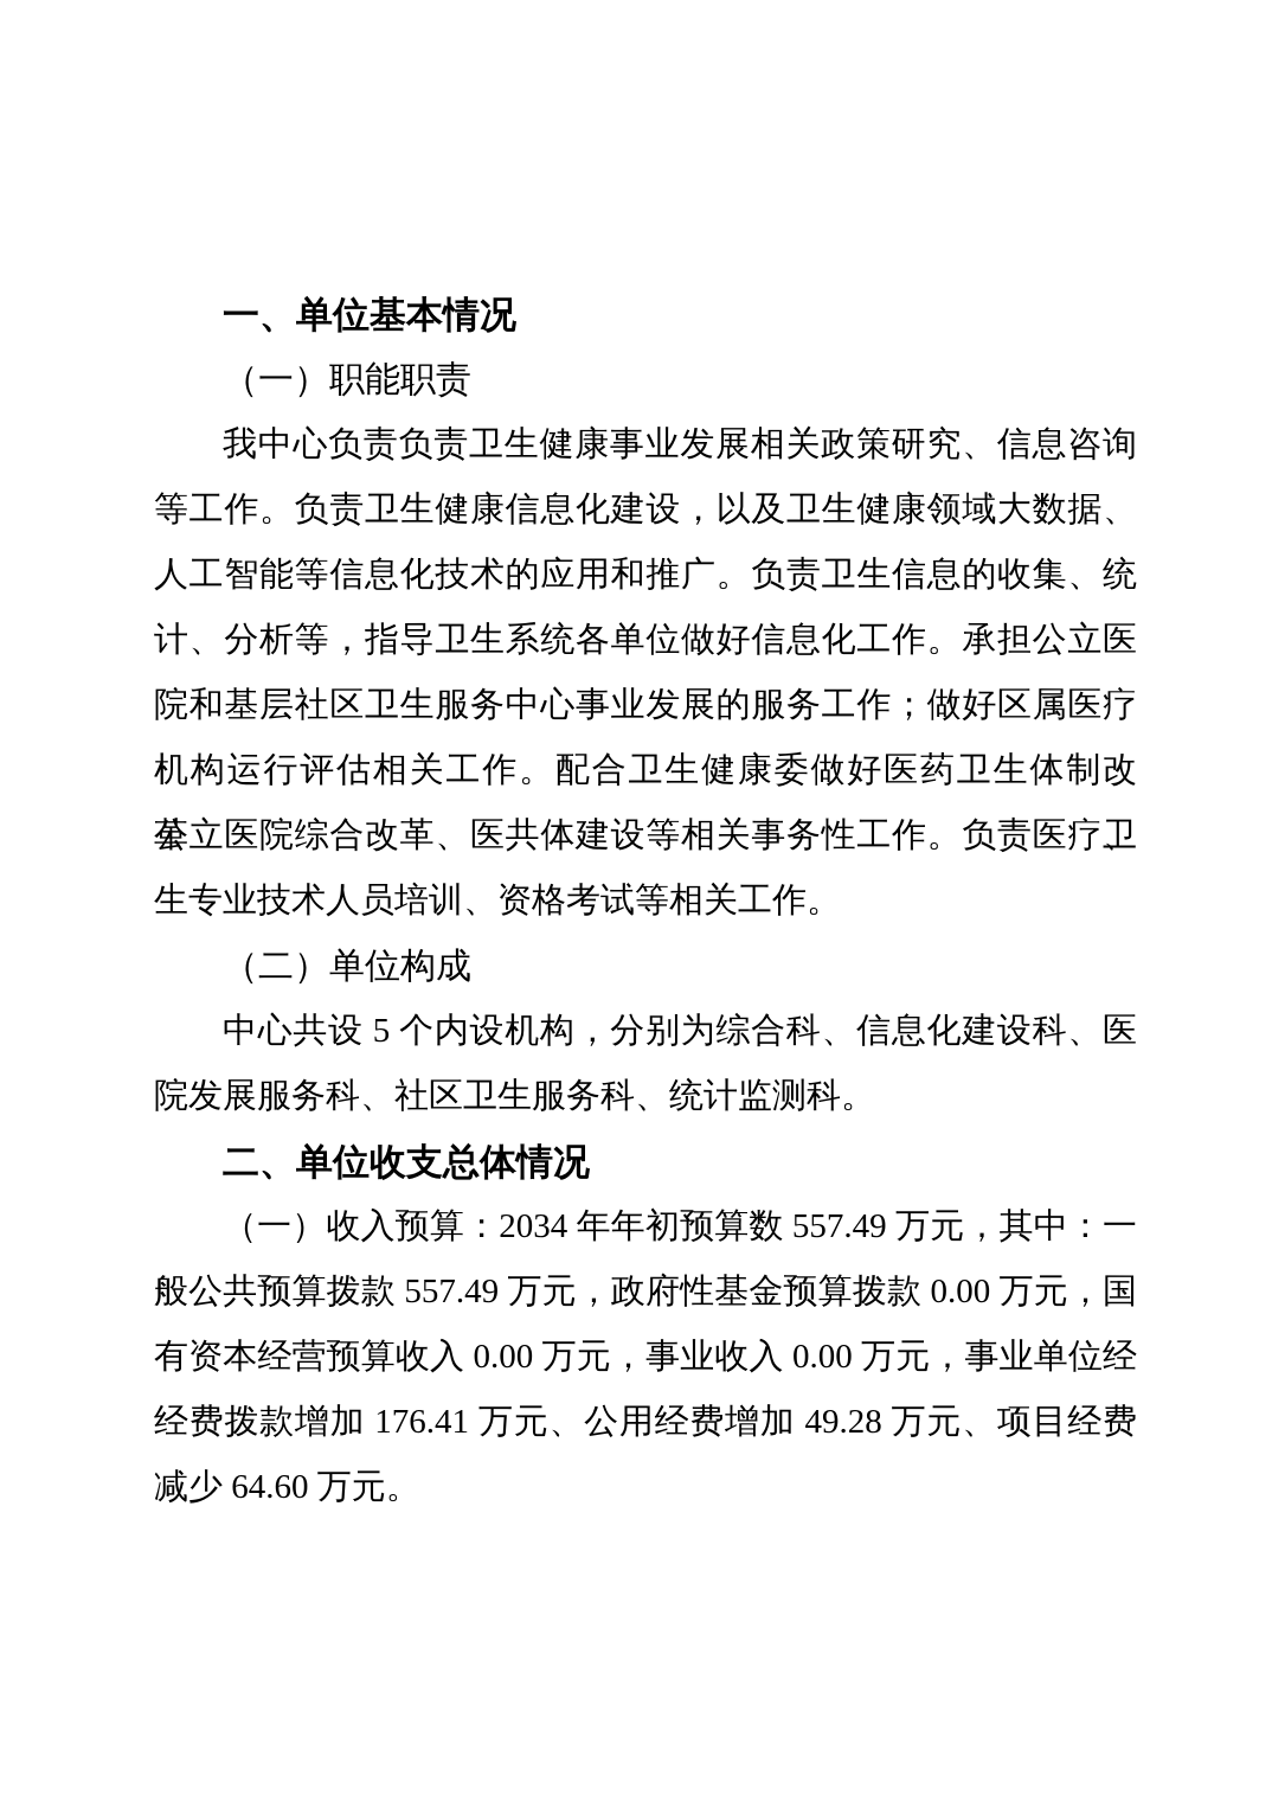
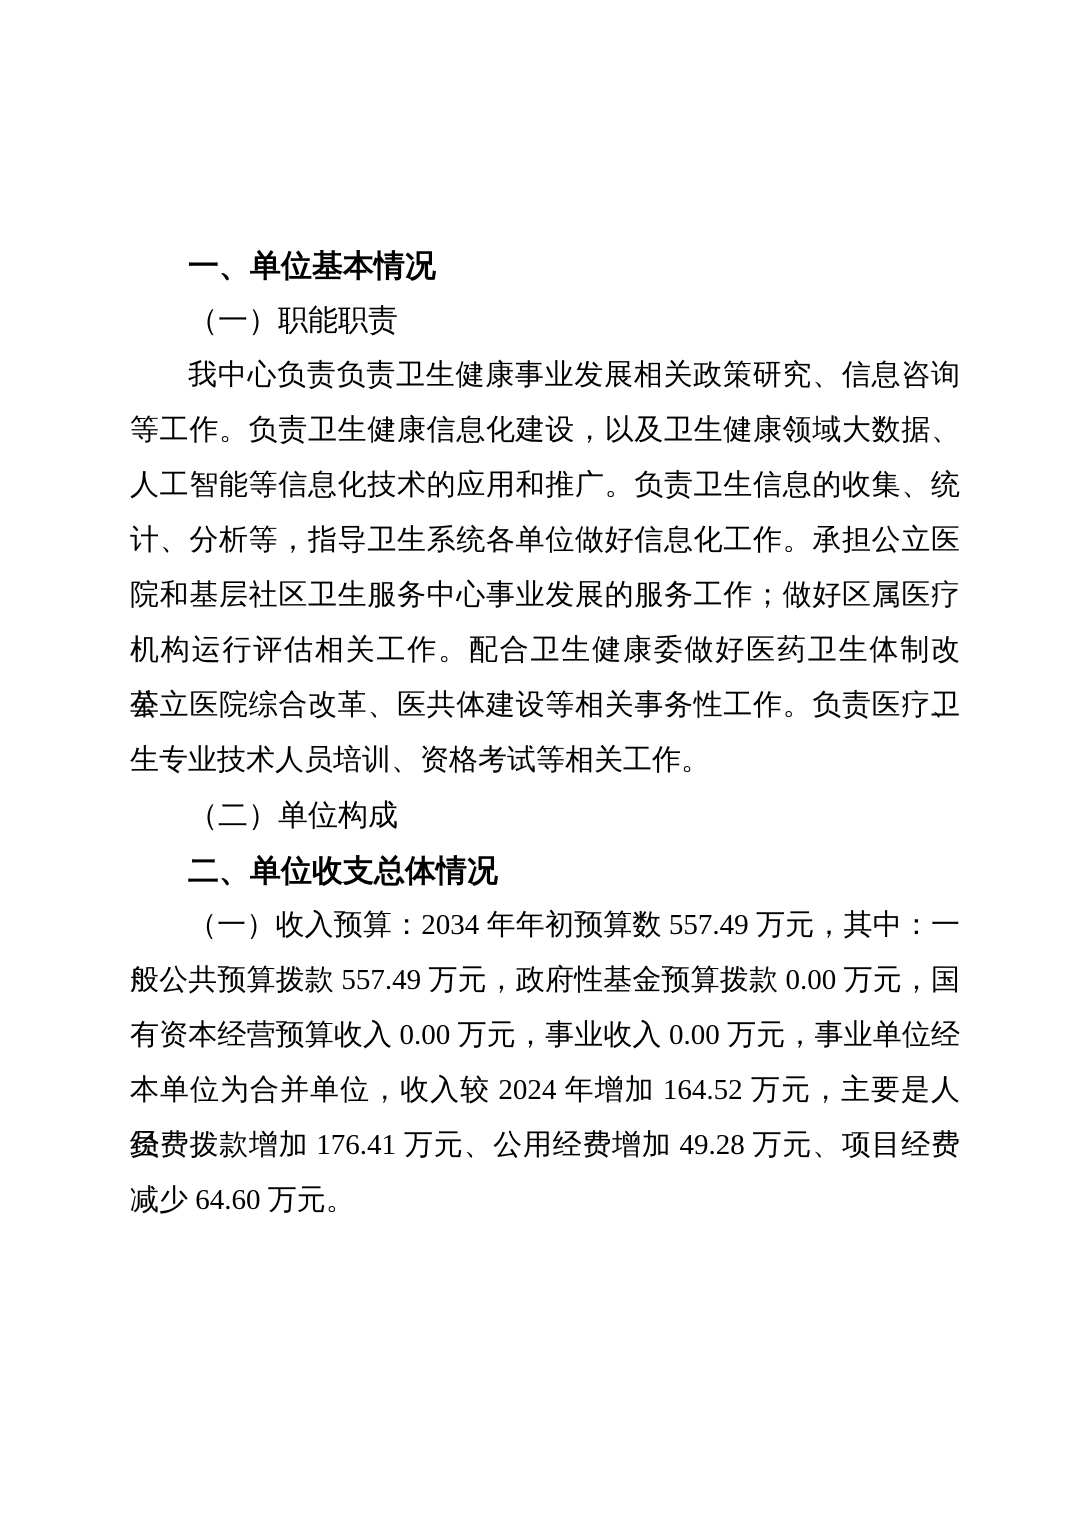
  一、单位基本情况
  （一）职能职责
  我中心负责负责卫生健康事业发展相关政策研究、信息咨询
  等工作。负责卫生健康信息化建设，以及卫生健康领域大数据、
  人工智能等信息化技术的应用和推广。负责卫生信息的收集、统
  计、分析等，指导卫生系统各单位做好信息化工作。承担公立医
  院和基层社区卫生服务中心事业发展的服务工作；做好区属医疗
  机构运行评估相关工作。配合卫生健康委做好医药卫生体制改革、
  公立医院综合改革、医共体建设等相关事务性工作。负责医疗卫
  生专业技术人员培训、资格考试等相关工作。
  （二）单位构成
- 中心共设 5 个内设机构，分别为综合科、信息化建设科、医
- 院发展服务科、社区卫生服务科、统计监测科。
  二、单位收支总体情况
  （一）收入预算：2034 年年初预算数 557.49 万元，其中：一
  般公共预算拨款 557.49 万元，政府性基金预算拨款 0.00 万元，国
  有资本经营预算收入 0.00 万元，事业收入 0.00 万元，事业单位经
+ 本单位为合并单位，收入较 2024 年增加 164.52 万元，主要是人员
  经费拨款增加 176.41 万元、公用经费增加 49.28 万元、项目经费
  减少 64.60 万元。
